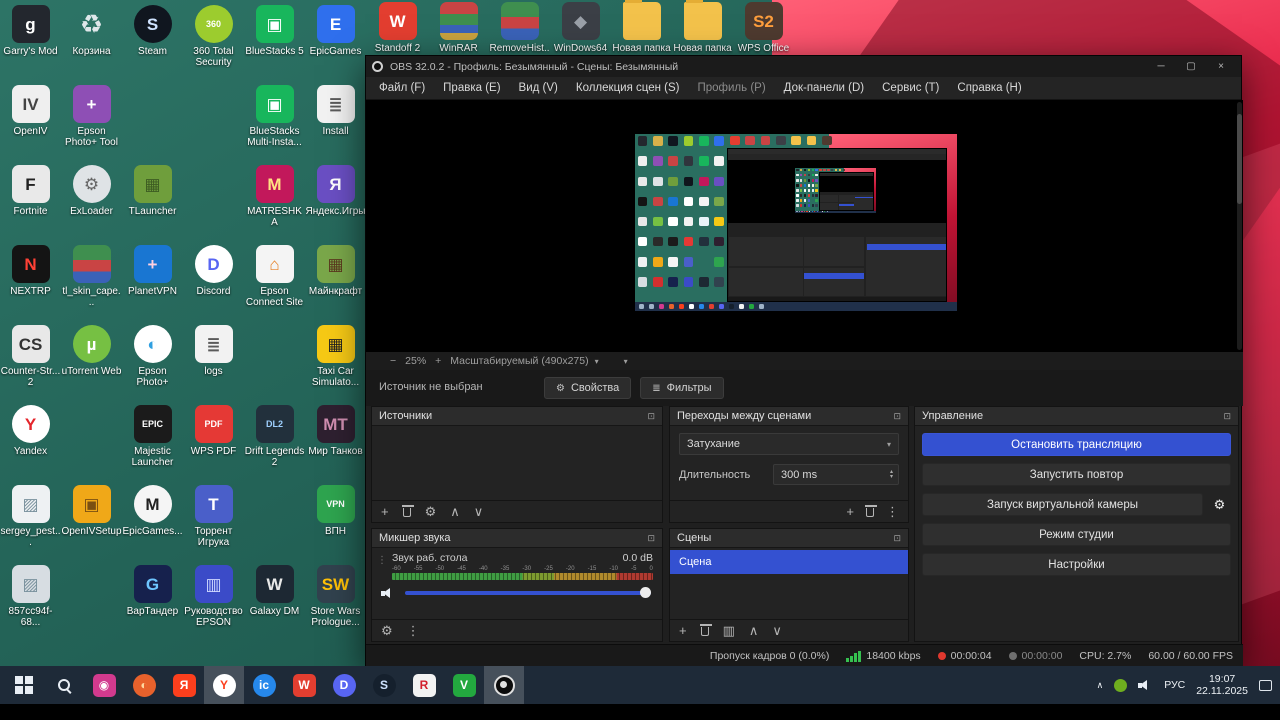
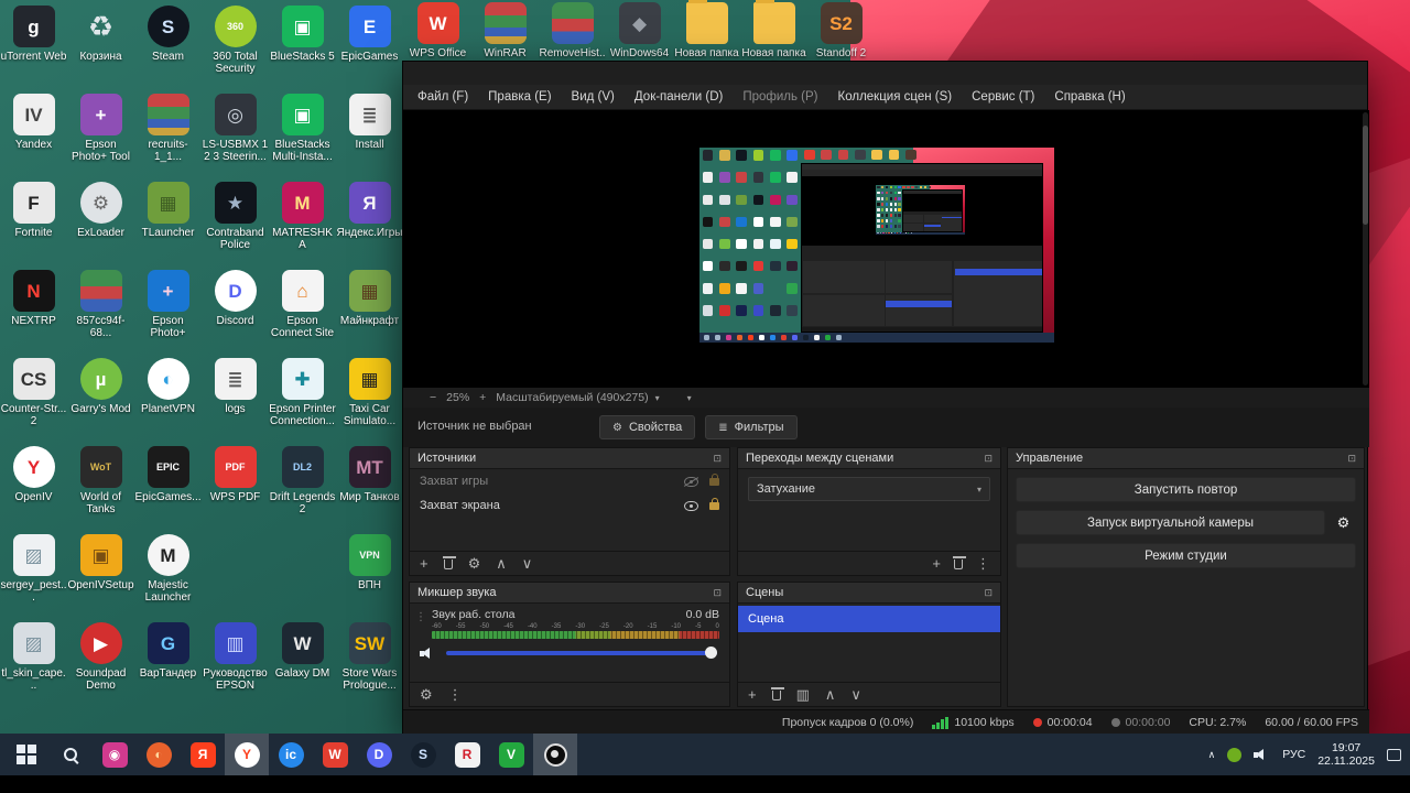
  g
- Garry's Mod
+ uTorrent Web
  ♻
  Корзина
  S
  Steam
  360
  360 Total Security
  ▣
  BlueStacks 5
  E
  EpicGames
  IV
- OpenIV
+ Yandex
  +
  Epson Photo+ Tool
+ recruits-1_1...
+ ◎
+ LS-USBMX 1 2 3 Steerin...
  ▣
  BlueStacks Multi-Insta...
  ≣
  Install
  F
  Fortnite
  ⚙
  ExLoader
  ▦
  TLauncher
+ ★
+ Contraband Police
  M
  MATRESHKA
  Я
  Яндекс.Игры
  N
  NEXTRP
- tl_skin_cape...
+ 857cc94f-68...
  +
- PlanetVPN
+ Epson Photo+
  D
  Discord
  ⌂
  Epson Connect Site
  ▦
  Майнкрафт
  CS
  Counter-Str... 2
  µ
- uTorrent Web
+ Garry's Mod
  ◐
- Epson Photo+
+ PlanetVPN
  ≣
  logs
+ ✚
+ Epson Printer Connection...
  ▦
  Taxi Car Simulato...
  Y
- Yandex
+ OpenIV
+ WoT
+ World of Tanks
  EPIC
- Majestic Launcher
+ EpicGames...
  PDF
  WPS PDF
  DL2
  Drift Legends 2
  МТ
  Мир Танков
  ▨
  sergey_pest...
  ▣
  OpenIVSetup
  M
- EpicGames...
+ Majestic Launcher
- T
- Торрент Игрука
  VPN
  ВПН
  ▨
- 857cc94f-68...
+ tl_skin_cape...
+ ▶
+ Soundpad Demo
  G
  ВарТандер
  ▥
  Руководство EPSON
  W
  Galaxy DM
  SW
  Store Wars Prologue...
  W
- Standoff 2
+ WPS Office
  WinRAR
  RemoveHist..
  ◆
  WinDows64
  Новая папка
  Новая папка
  S2
- WPS Office
+ Standoff 2
- OBS 32.0.2 - Профиль: Безымянный - Сцены: Безымянный
- ─
- ▢
- ×
  Файл (F)
  Правка (E)
  Вид (V)
- Коллекция сцен (S)
+ Док-панели (D)
  Профиль (P)
- Док-панели (D)
+ Коллекция сцен (S)
  Сервис (T)
  Справка (H)
  −
  25%
  +
  Масштабируемый (490x275)
  ▾
  ▾
  Источник не выбран
  ⚙
  Свойства
  ≣
  Фильтры
  Источники
  ⊡
+ Захват игры
+ Захват экрана
  +
  ⚙
  ∧
  ∨
  Переходы между сценами
  ⊡
  Затухание
  ▾
- Длительность
- 300 ms
  +
  ⋮
  Управление
  ⊡
- Остановить трансляцию
  Запустить повтор
  Запуск виртуальной камеры
  ⚙
  Режим студии
- Настройки
  Микшер звука
  ⊡
  ⋮
  Звук раб. стола
  0.0 dB
  ⚙
  ⋮
  Сцены
  ⊡
  Сцена
  +
  ▥
  ∧
  ∨
  Пропуск кадров 0 (0.0%)
- 18400 kbps
+ 10100 kbps
  00:00:04
  00:00:00
  CPU: 2.7%
  60.00 / 60.00 FPS
  ◉
  ◐
  Я
  Y
  ic
  W
  D
  S
  R
  V
  ∧
  РУС
  19:07
  22.11.2025
